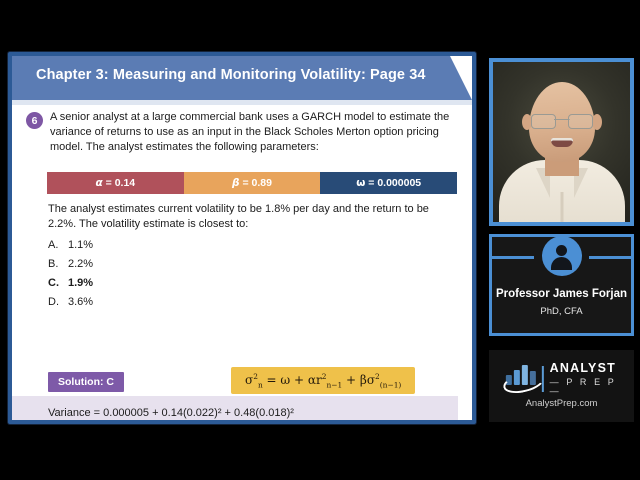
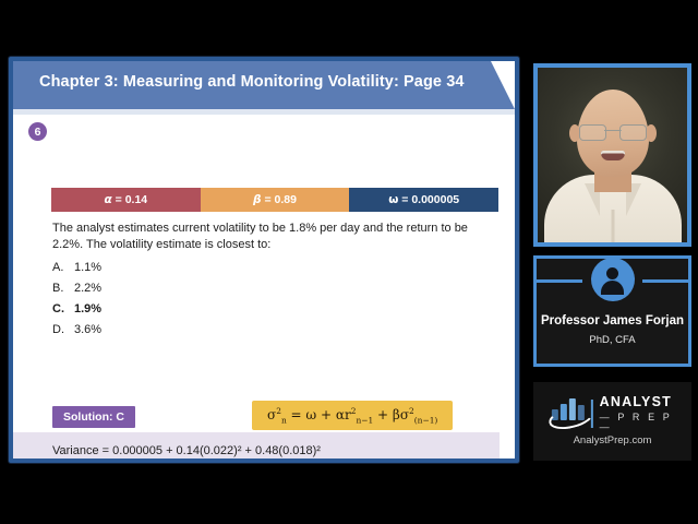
  Chapter 3: Measuring and Monitoring Volatility: Page 34
  6
- A senior analyst at a large commercial bank uses a GARCH model to estimate the variance of returns to use as an input in the Black Scholes Merton option pricing model. The analyst estimates the following parameters:
  α
  =
  0.14
  β
  =
  0.89
  ω
  =
  0.000005
  The analyst estimates current volatility to be 1.8% per day and the return to be 2.2%. The volatility estimate is closest to:
  A.
  1.1%
  B.
  2.2%
  C.
  1.9%
  D.
  3.6%
  Variance = 0.000005 + 0.14(0.022)² + 0.48(0.018)²
  Solution: C
  σ2n = ω + αr2n−1 + βσ2(n−1)
  Professor James Forjan
  PhD, CFA
  ANALYST
  — P R E P —
  AnalystPrep.com
